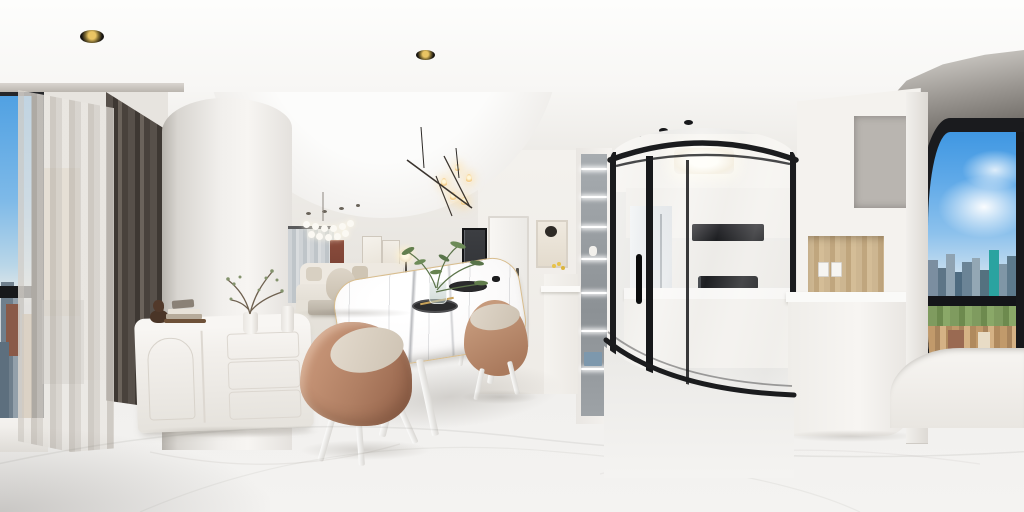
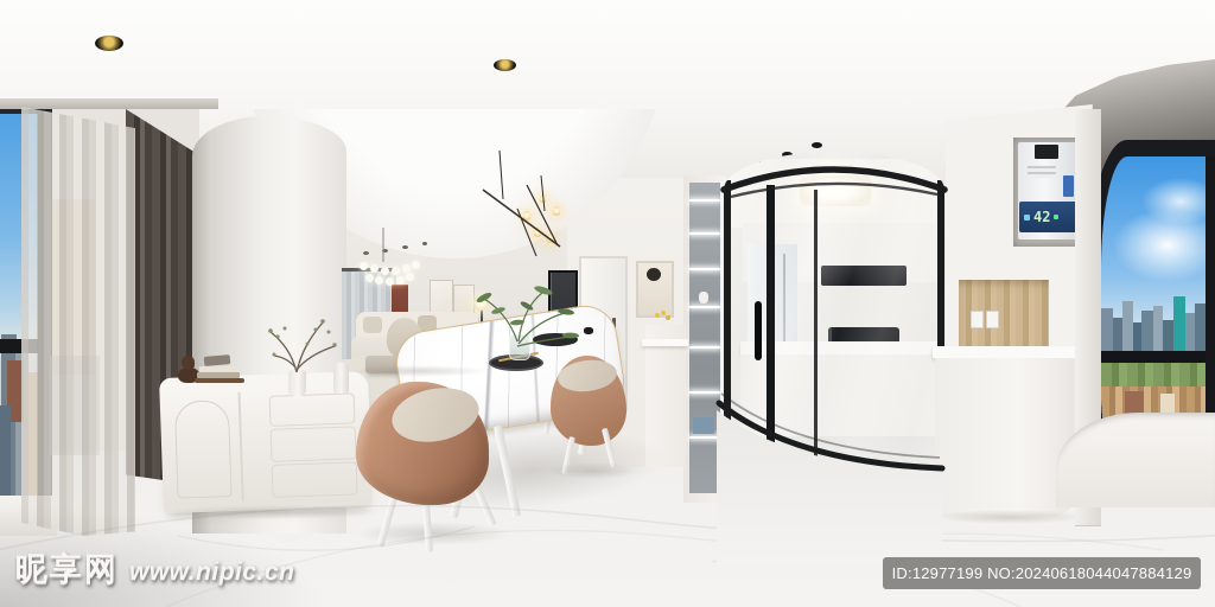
+ 42
+ 昵享网
+ www.nipic.cn
+ ID:12977199 NO:20240618044047884129
